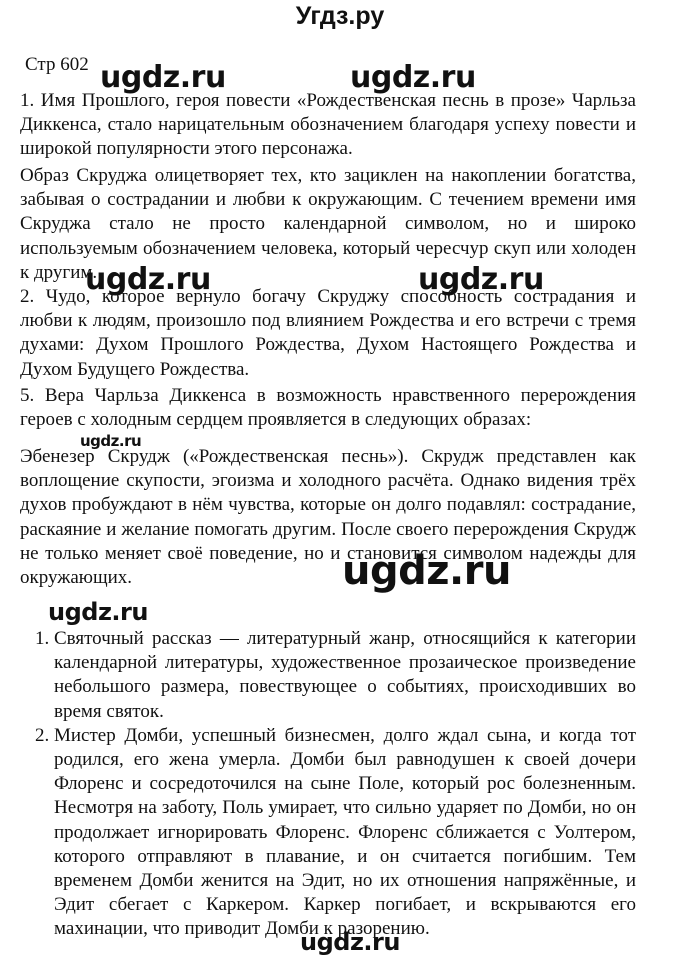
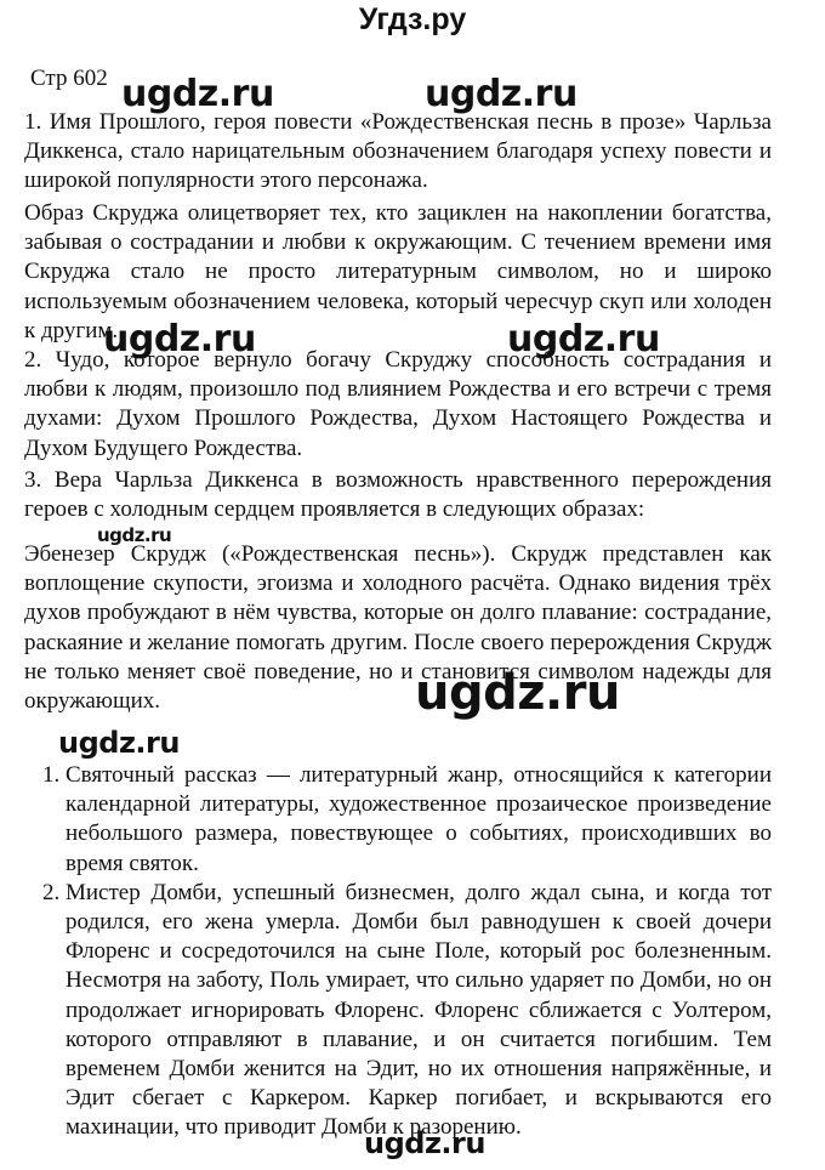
  Угдз.ру
  Стр 602
  ugdz.ru
  ugdz.ru
  1. Имя Прошлого, героя повести «Рождественская песнь в прозе» Чарльза Диккенса, стало нарицательным обозначением благодаря успеху повести и широкой популярности этого персонажа.
- Образ Скруджа олицетворяет тех, кто зациклен на накоплении богатства, забывая о сострадании и любви к окружающим. С течением времени имя Скруджа стало не просто календарной символом, но и широко используемым обозначением человека, который чересчур скуп или холоден к другим.
+ Образ Скруджа олицетворяет тех, кто зациклен на накоплении богатства, забывая о сострадании и любви к окружающим. С течением времени имя Скруджа стало не просто литературным символом, но и широко используемым обозначением человека, который чересчур скуп или холоден к другим.
  ugdz.ru
  ugdz.ru
  2. Чудо, которое вернуло богачу Скруджу способность сострадания и любви к людям, произошло под влиянием Рождества и его встречи с тремя духами: Духом Прошлого Рождества, Духом Настоящего Рождества и Духом Будущего Рождества.
- 5. Вера Чарльза Диккенса в возможность нравственного перерождения героев с холодным сердцем проявляется в следующих образах:
+ 3. Вера Чарльза Диккенса в возможность нравственного перерождения героев с холодным сердцем проявляется в следующих образах:
  ugdz.ru
- Эбенезер Скрудж («Рождественская песнь»). Скрудж представлен как воплощение скупости, эгоизма и холодного расчёта. Однако видения трёх духов пробуждают в нём чувства, которые он долго подавлял: сострадание, раскаяние и желание помогать другим. После своего перерождения Скрудж не только меняет своё поведение, но и становится символом надежды для окружающих.
+ Эбенезер Скрудж («Рождественская песнь»). Скрудж представлен как воплощение скупости, эгоизма и холодного расчёта. Однако видения трёх духов пробуждают в нём чувства, которые он долго плавание: сострадание, раскаяние и желание помогать другим. После своего перерождения Скрудж не только меняет своё поведение, но и становится символом надежды для окружающих.
  ugdz.ru
  ugdz.ru
  Святочный рассказ — литературный жанр, относящийся к категории календарной литературы, художественное прозаическое произведение небольшого размера, повествующее о событиях, происходивших во время святок.
  Мистер Домби, успешный бизнесмен, долго ждал сына, и когда тот родился, его жена умерла. Домби был равнодушен к своей дочери Флоренс и сосредоточился на сыне Поле, который рос болезненным. Несмотря на заботу, Поль умирает, что сильно ударяет по Домби, но он продолжает игнорировать Флоренс. Флоренс сближается с Уолтером, которого отправляют в плавание, и он считается погибшим. Тем временем Домби женится на Эдит, но их отношения напряжённые, и Эдит сбегает с Каркером. Каркер погибает, и вскрываются его махинации, что приводит Домби к разорению.
  ugdz.ru
